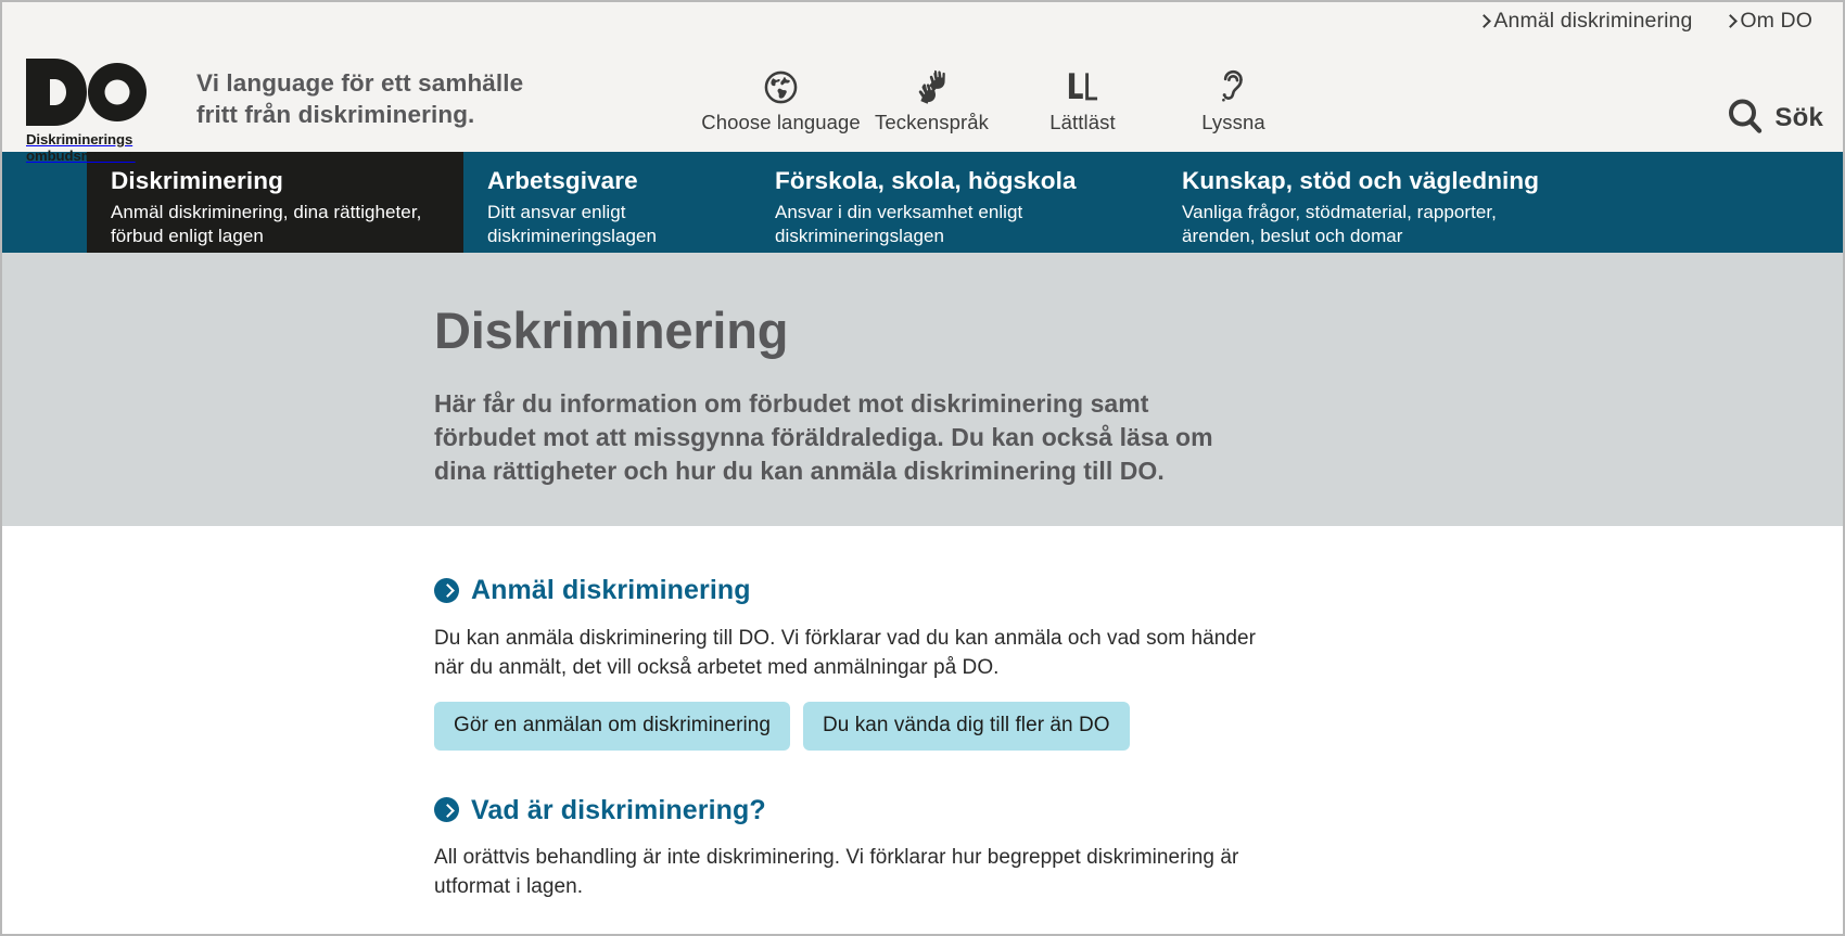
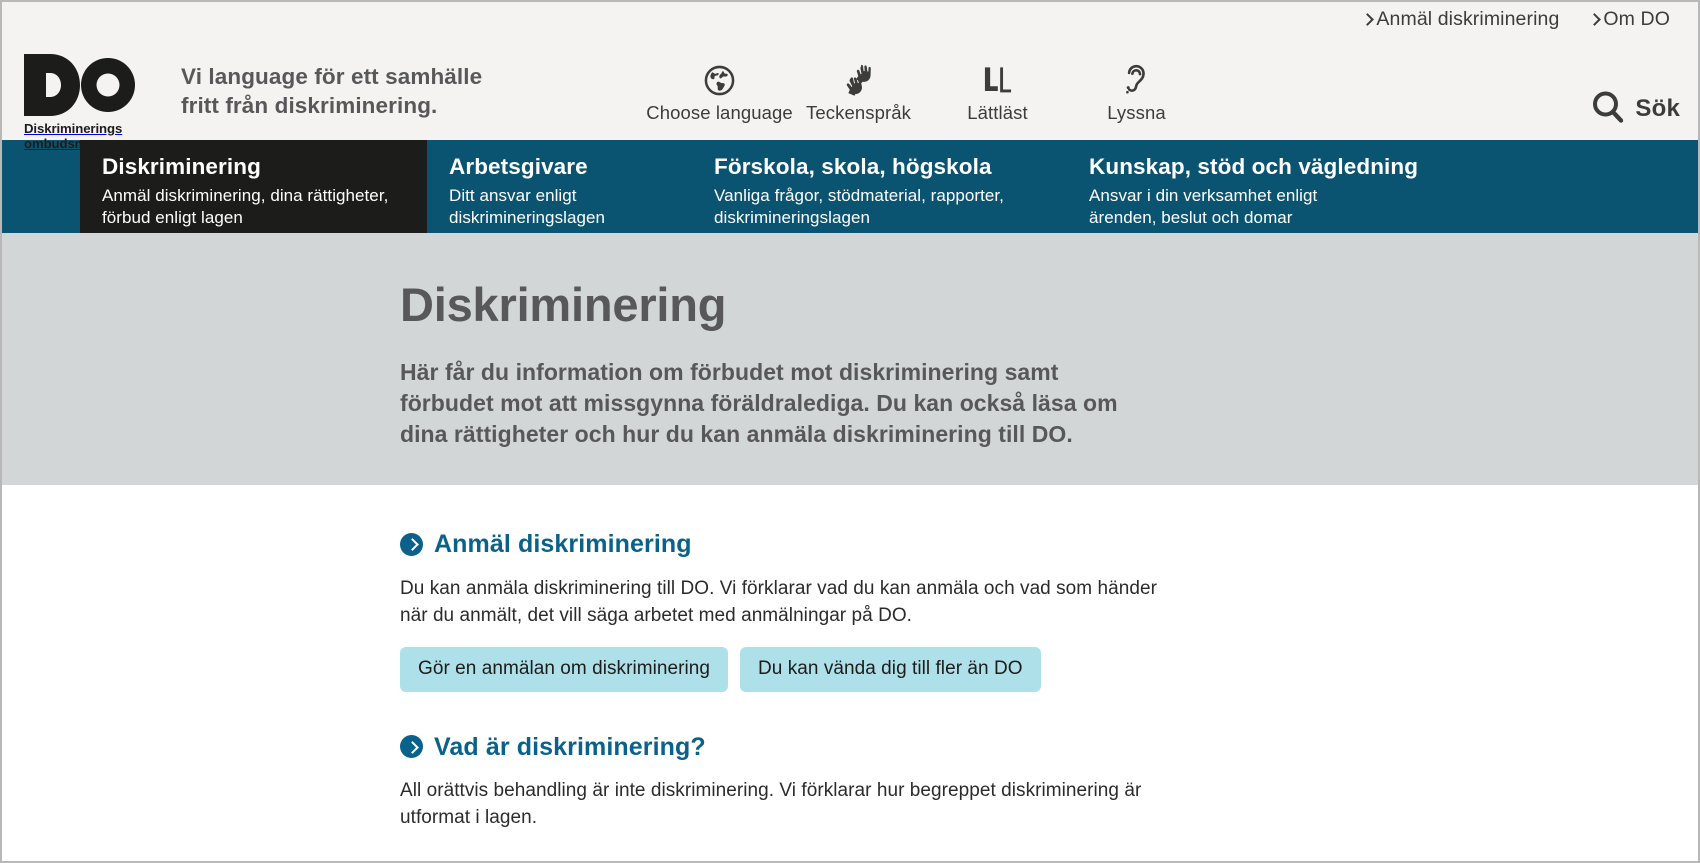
  Anmäl diskriminering
  Om DO
  Diskriminerings
  ombudsmannen
  Vi language för ett samhälle
  fritt från diskriminering.
  Choose language
  Teckenspråk
  Lättläst
  Lyssna
  Sök
  Diskriminering
  Anmäl diskriminering, dina rättigheter,
  förbud enligt lagen
  Arbetsgivare
  Ditt ansvar enligt
  diskrimineringslagen
  Förskola, skola, högskola
- Ansvar i din verksamhet enligt
+ Vanliga frågor, stödmaterial, rapporter,
  diskrimineringslagen
  Kunskap, stöd och vägledning
- Vanliga frågor, stödmaterial, rapporter,
+ Ansvar i din verksamhet enligt
  ärenden, beslut och domar
  Diskriminering
  Här får du information om förbudet mot diskriminering samt förbudet mot att missgynna föräldralediga. Du kan också läsa om dina rättigheter och hur du kan anmäla diskriminering till DO.
  Anmäl diskriminering
- Du kan anmäla diskriminering till DO. Vi förklarar vad du kan anmäla och vad som händer när du anmält, det vill också arbetet med anmälningar på DO.
+ Du kan anmäla diskriminering till DO. Vi förklarar vad du kan anmäla och vad som händer när du anmält, det vill säga arbetet med anmälningar på DO.
  Gör en anmälan om diskriminering
  Du kan vända dig till fler än DO
  Vad är diskriminering?
  All orättvis behandling är inte diskriminering. Vi förklarar hur begreppet diskriminering är utformat i lagen.
